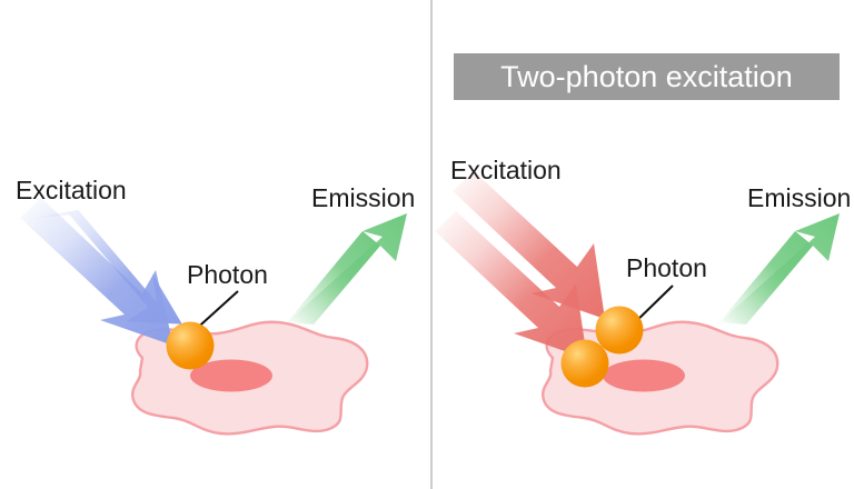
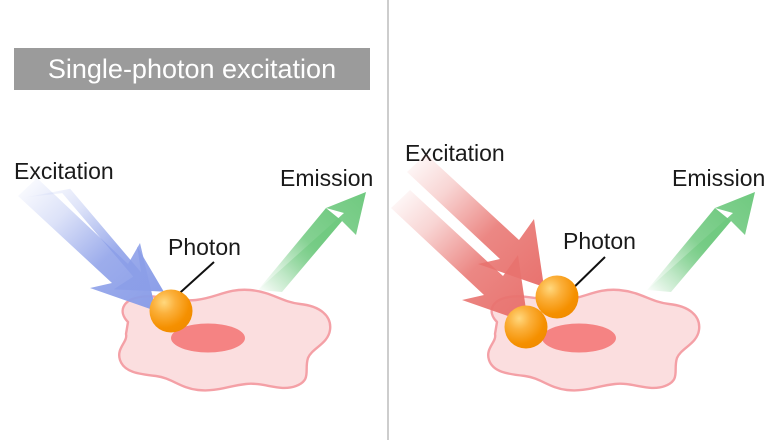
+ Single-photon excitation
  Excitation
  Emission
  Photon
- Two-photon excitation
  Excitation
  Emission
  Photon
